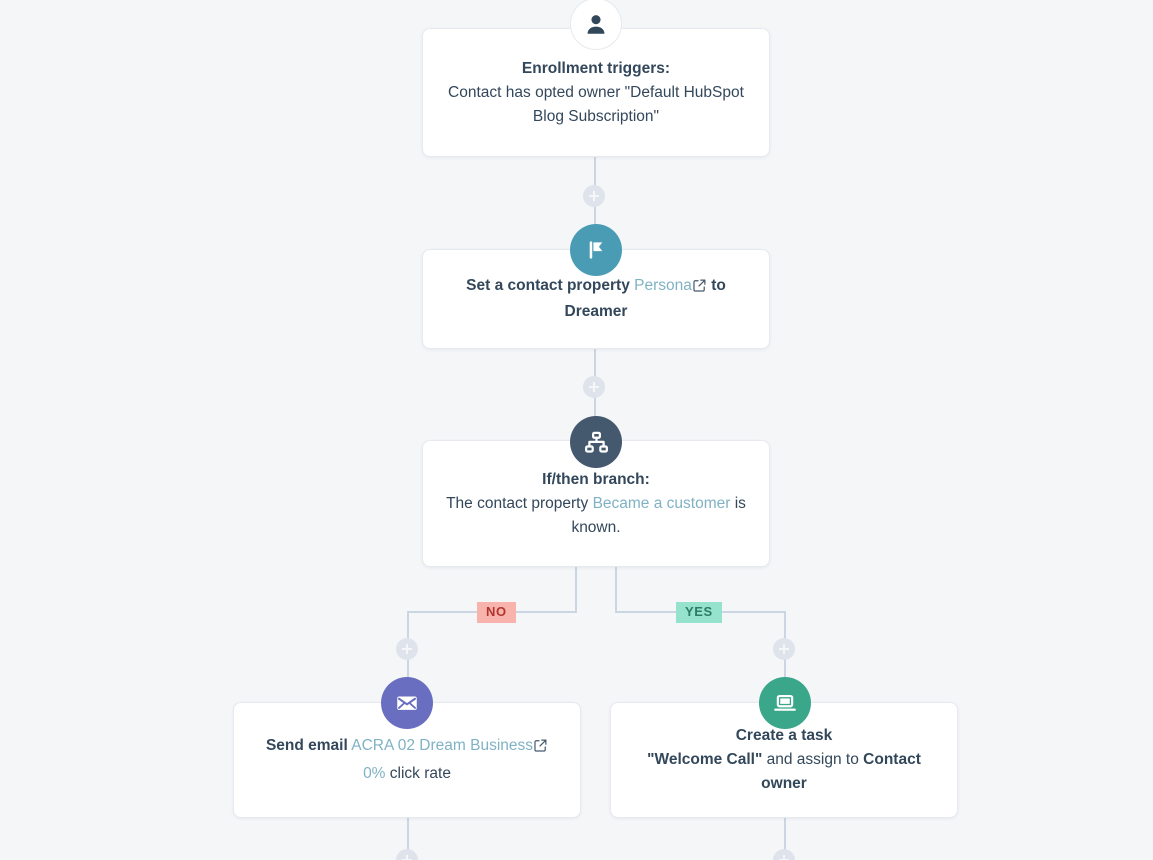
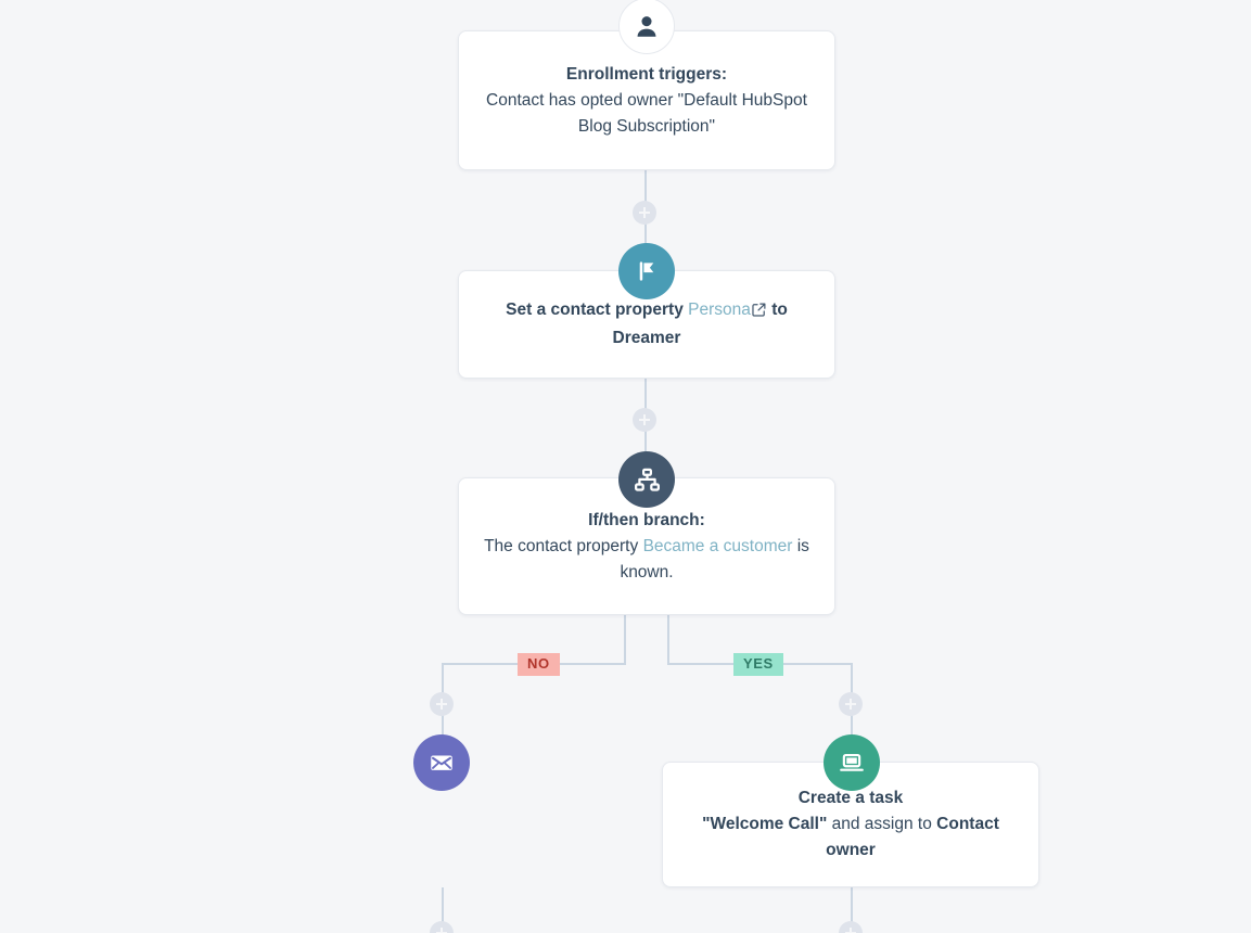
  NO
  YES
  Enrollment triggers:
  Contact has opted owner "Default HubSpot Blog Subscription"
  Set a contact property Persona to Dreamer
  If/then branch:
  The contact property Became a customer is known.
- Send email ACRA 02 Dream Business
- 0% click rate
  Create a task
  "Welcome Call" and assign to Contact owner
